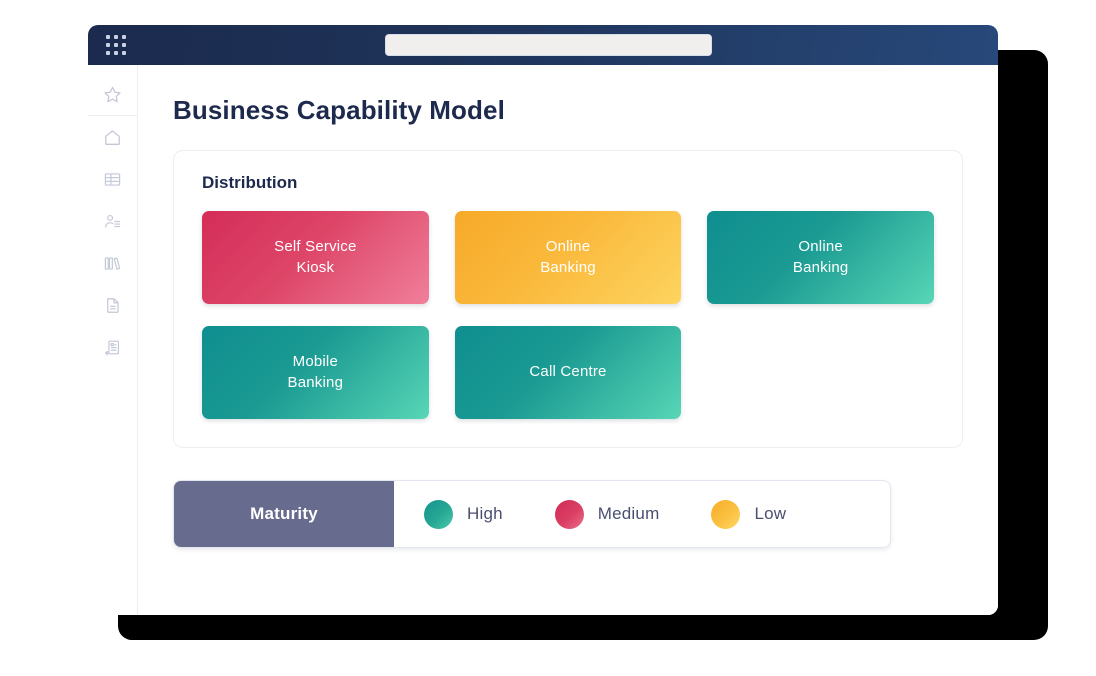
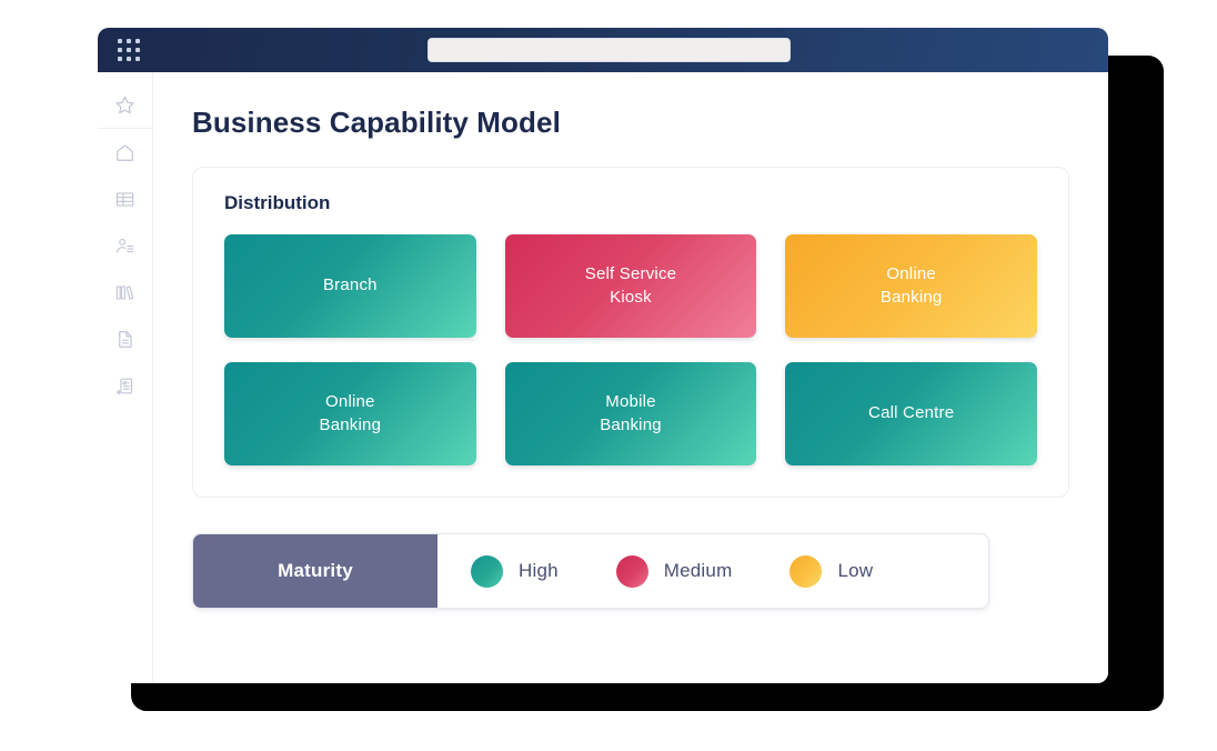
  Business Capability Model
  Distribution
+ Branch
  Self Service
  Kiosk
  Online
  Banking
  Online
  Banking
  Mobile
  Banking
  Call Centre
  Maturity
  High
  Medium
  Low
